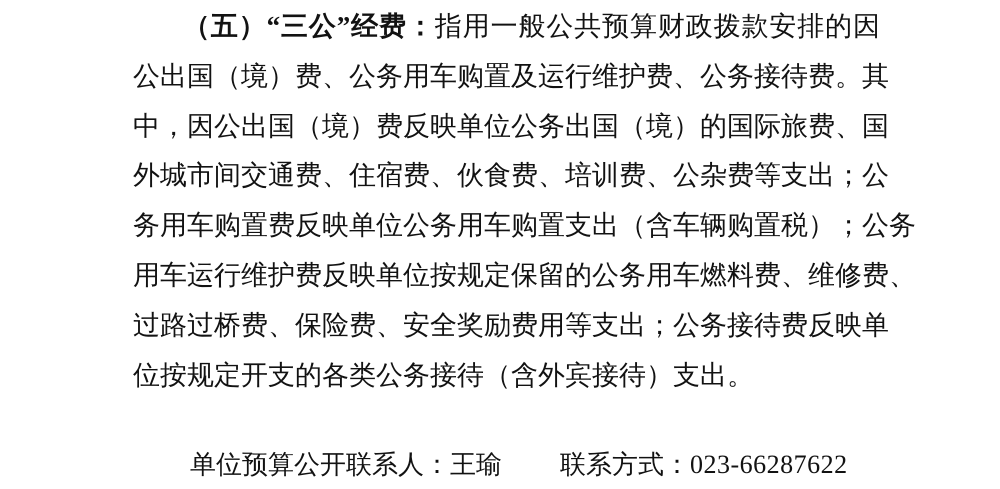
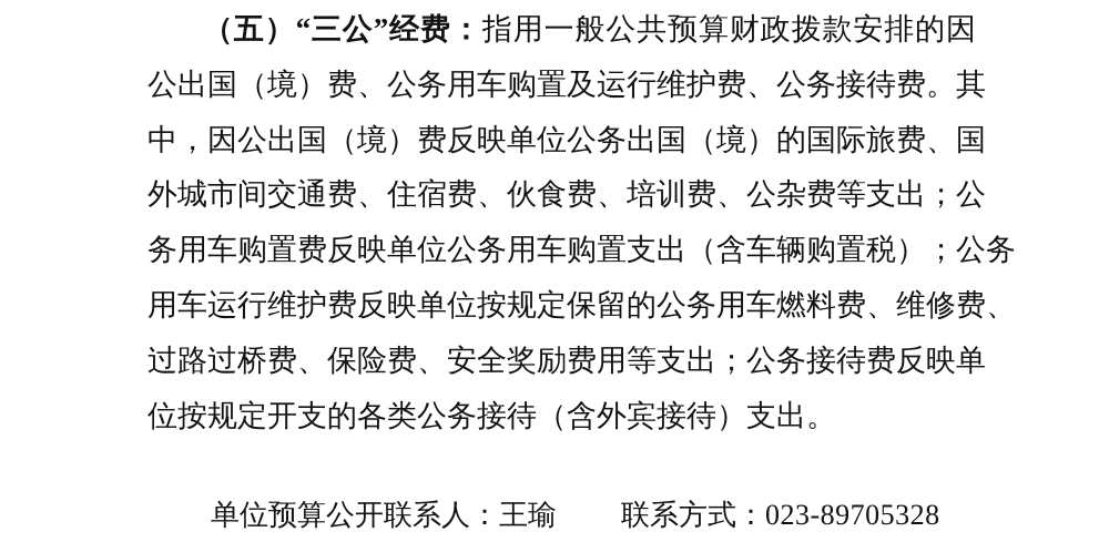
  （五）“三公”经费：指用一般公共预算财政拨款安排的因
  公出国（境）费、公务用车购置及运行维护费、公务接待费。其
  中，因公出国（境）费反映单位公务出国（境）的国际旅费、国
  外城市间交通费、住宿费、伙食费、培训费、公杂费等支出；公
  务用车购置费反映单位公务用车购置支出（含车辆购置税）；公务
  用车运行维护费反映单位按规定保留的公务用车燃料费、维修费、
  过路过桥费、保险费、安全奖励费用等支出；公务接待费反映单
  位按规定开支的各类公务接待（含外宾接待）支出。
- 单位预算公开联系人：王瑜 联系方式：023-66287622
+ 单位预算公开联系人：王瑜 联系方式：023-89705328
